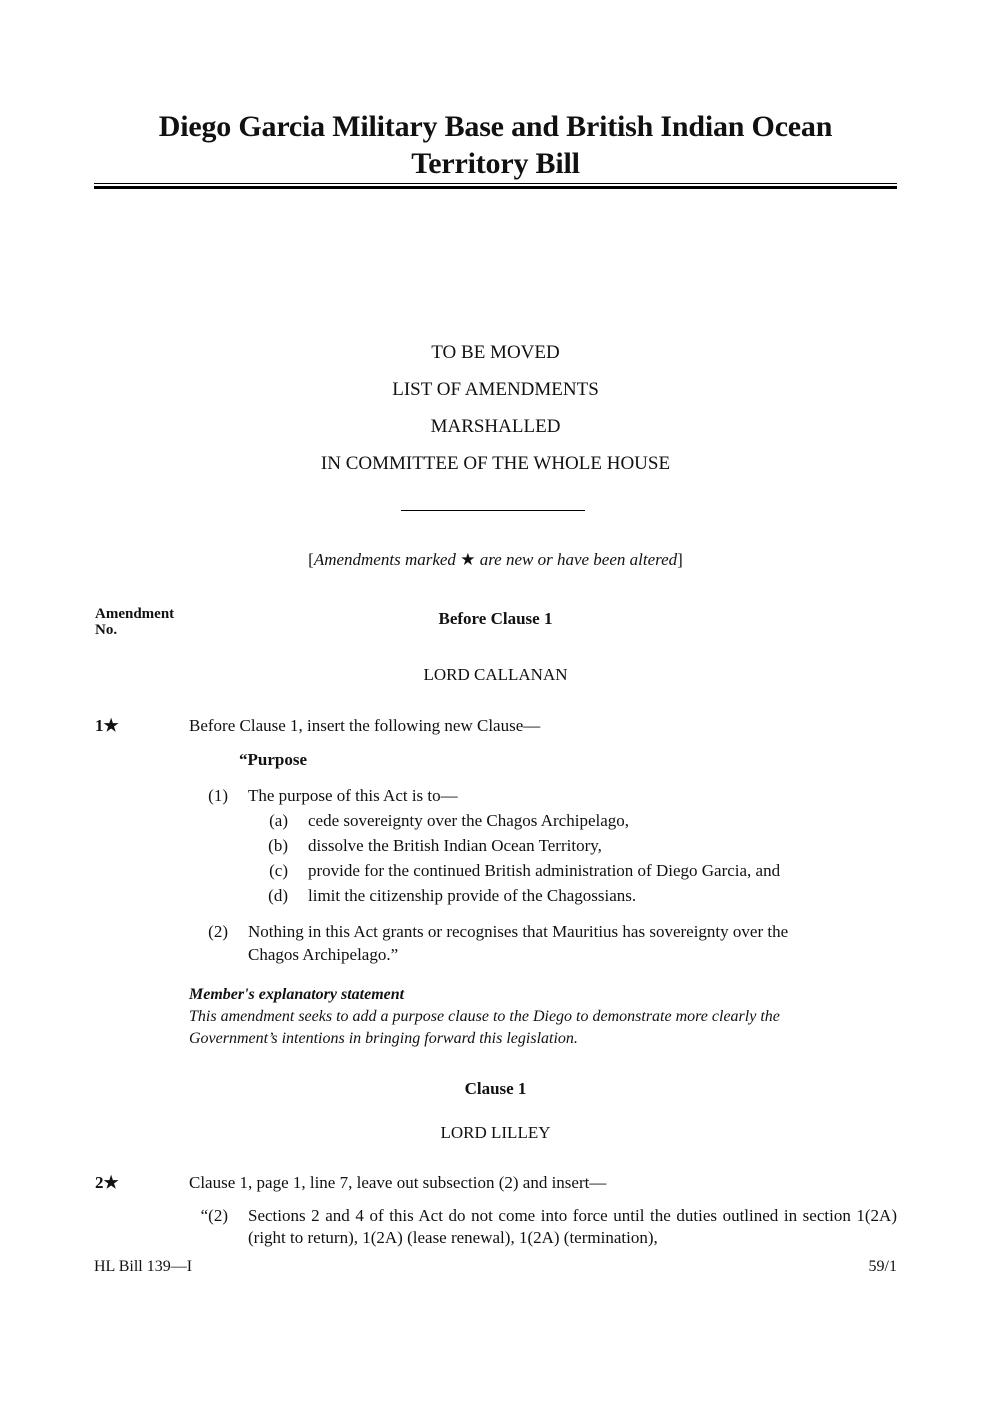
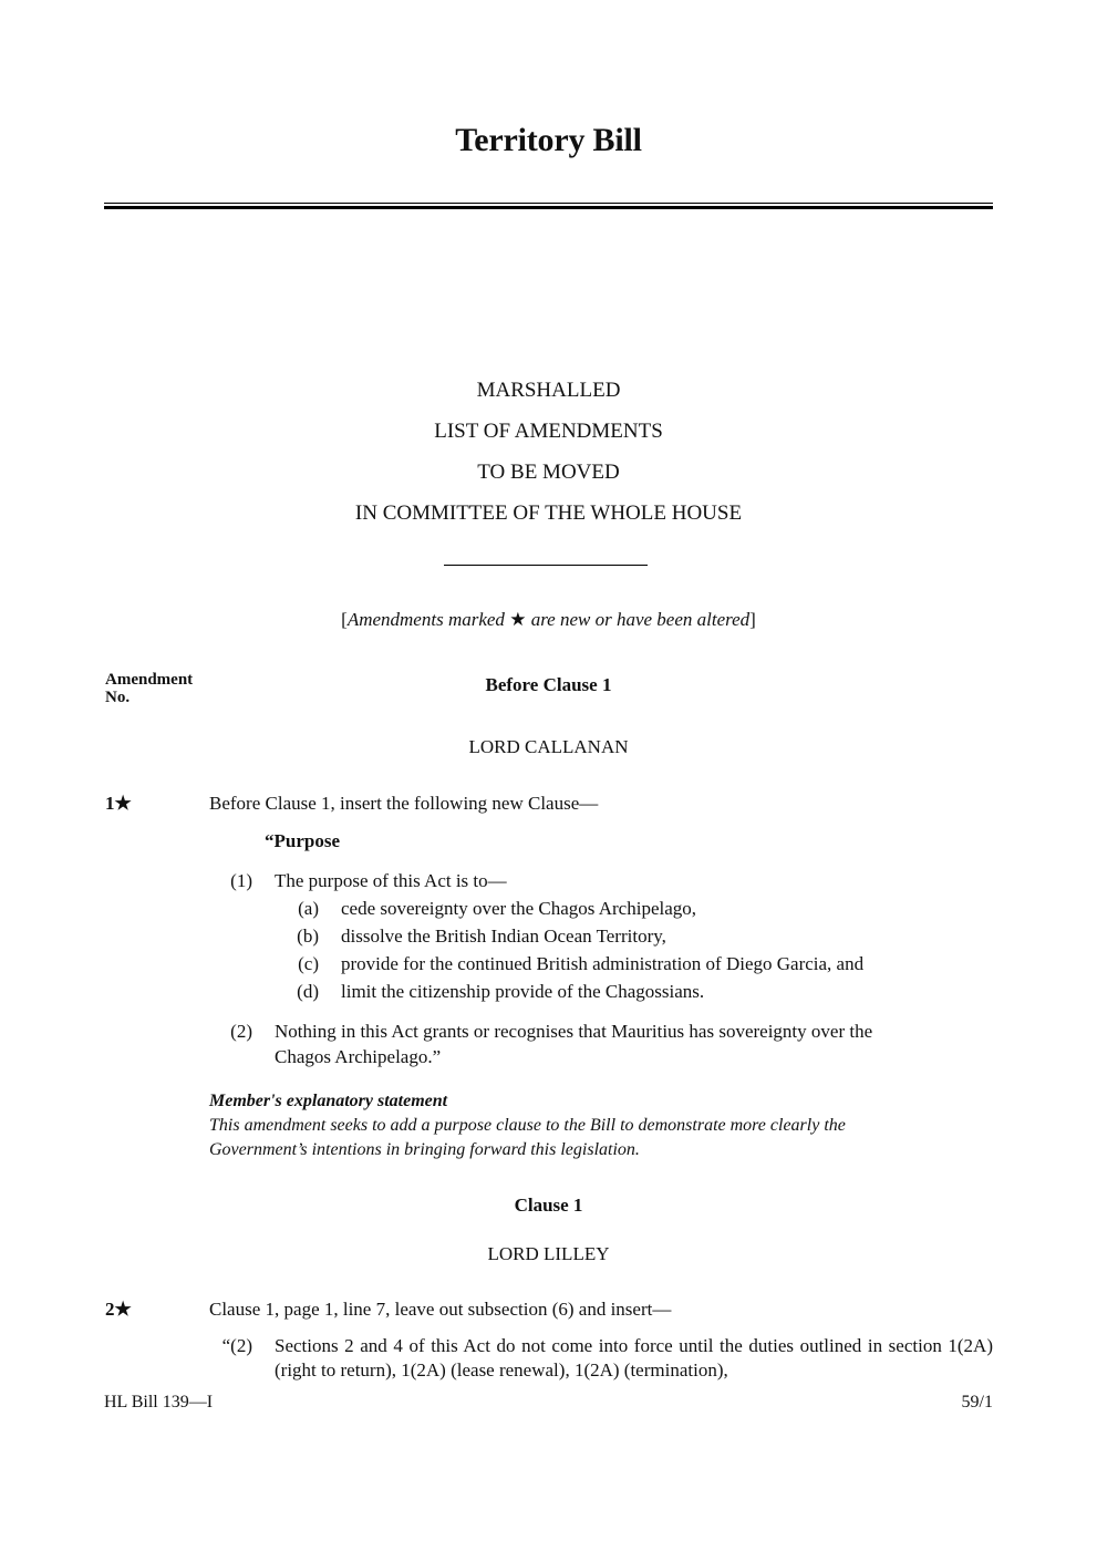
- Diego Garcia Military Base and British Indian Ocean
  Territory Bill
- TO BE MOVED
+ MARSHALLED
  LIST OF AMENDMENTS
- MARSHALLED
+ TO BE MOVED
  IN COMMITTEE OF THE WHOLE HOUSE
  [Amendments marked ★ are new or have been altered]
  Amendment
  No.
  Before Clause 1
  LORD CALLANAN
  1★
  Before Clause 1, insert the following new Clause—
  “Purpose
  (1)
  The purpose of this Act is to—
  (a)
  cede sovereignty over the Chagos Archipelago,
  (b)
  dissolve the British Indian Ocean Territory,
  (c)
  provide for the continued British administration of Diego Garcia, and
  (d)
  limit the citizenship provide of the Chagossians.
  (2)
  Nothing in this Act grants or recognises that Mauritius has sovereignty over the
  Chagos Archipelago.”
  Member's explanatory statement
- This amendment seeks to add a purpose clause to the Diego to demonstrate more clearly the Government’s intentions in bringing forward this legislation.
+ This amendment seeks to add a purpose clause to the Bill to demonstrate more clearly the Government’s intentions in bringing forward this legislation.
  Clause 1
  LORD LILLEY
  2★
- Clause 1, page 1, line 7, leave out subsection (2) and insert—
+ Clause 1, page 1, line 7, leave out subsection (6) and insert—
  “(2)
  Sections 2 and 4 of this Act do not come into force until the duties outlined in section 1(2A) (right to return), 1(2A) (lease renewal), 1(2A) (termination),
  HL Bill 139—I
  59/1
